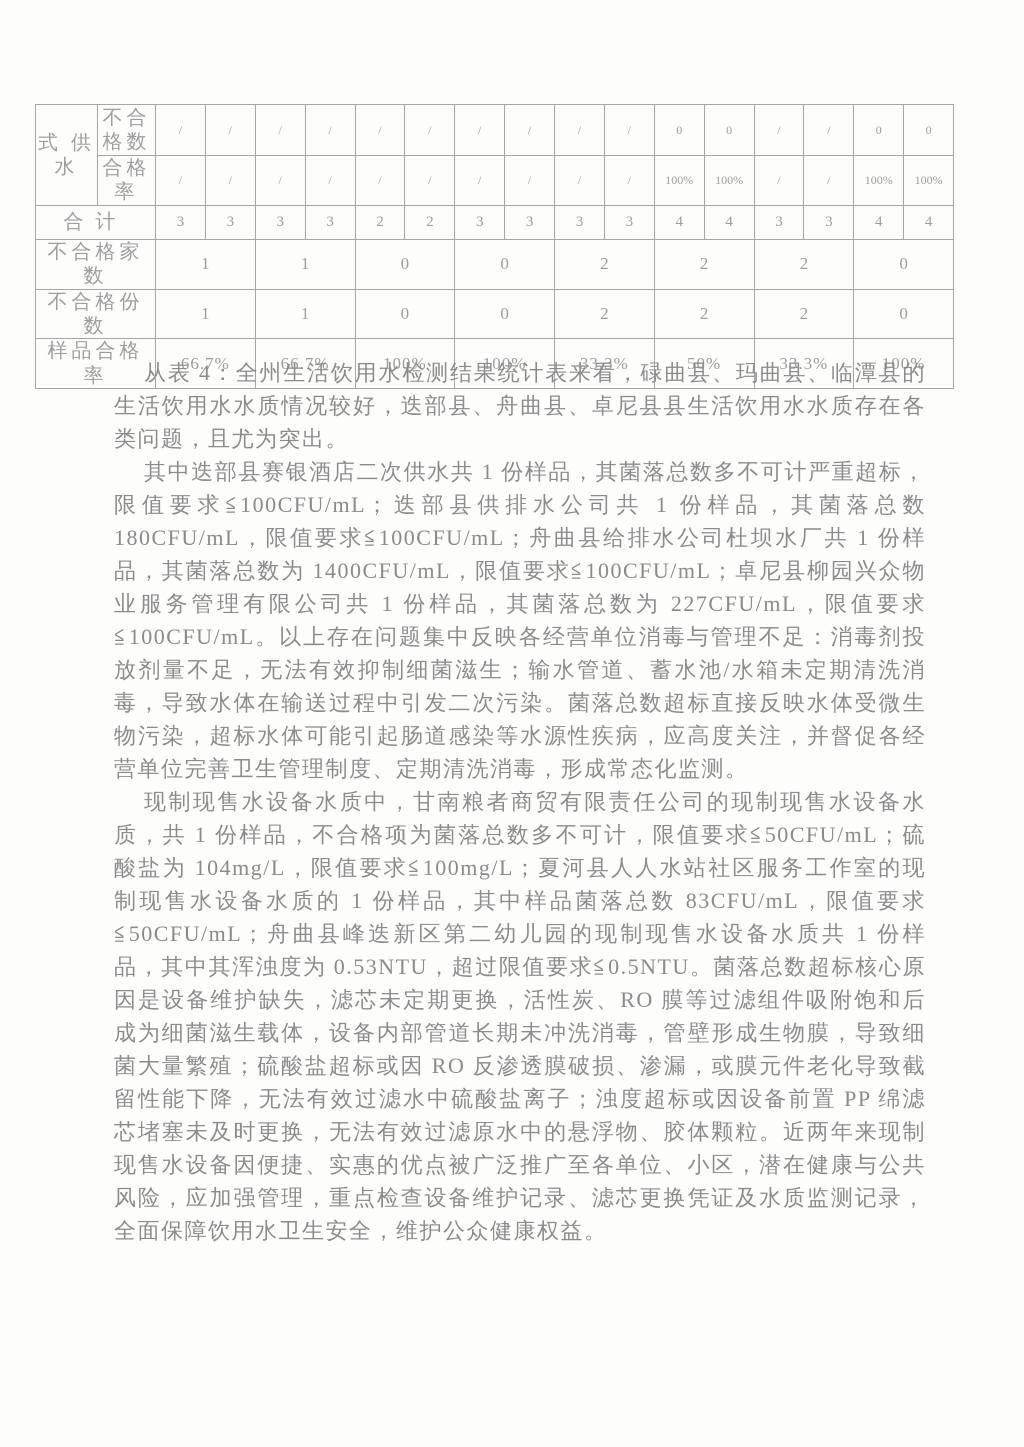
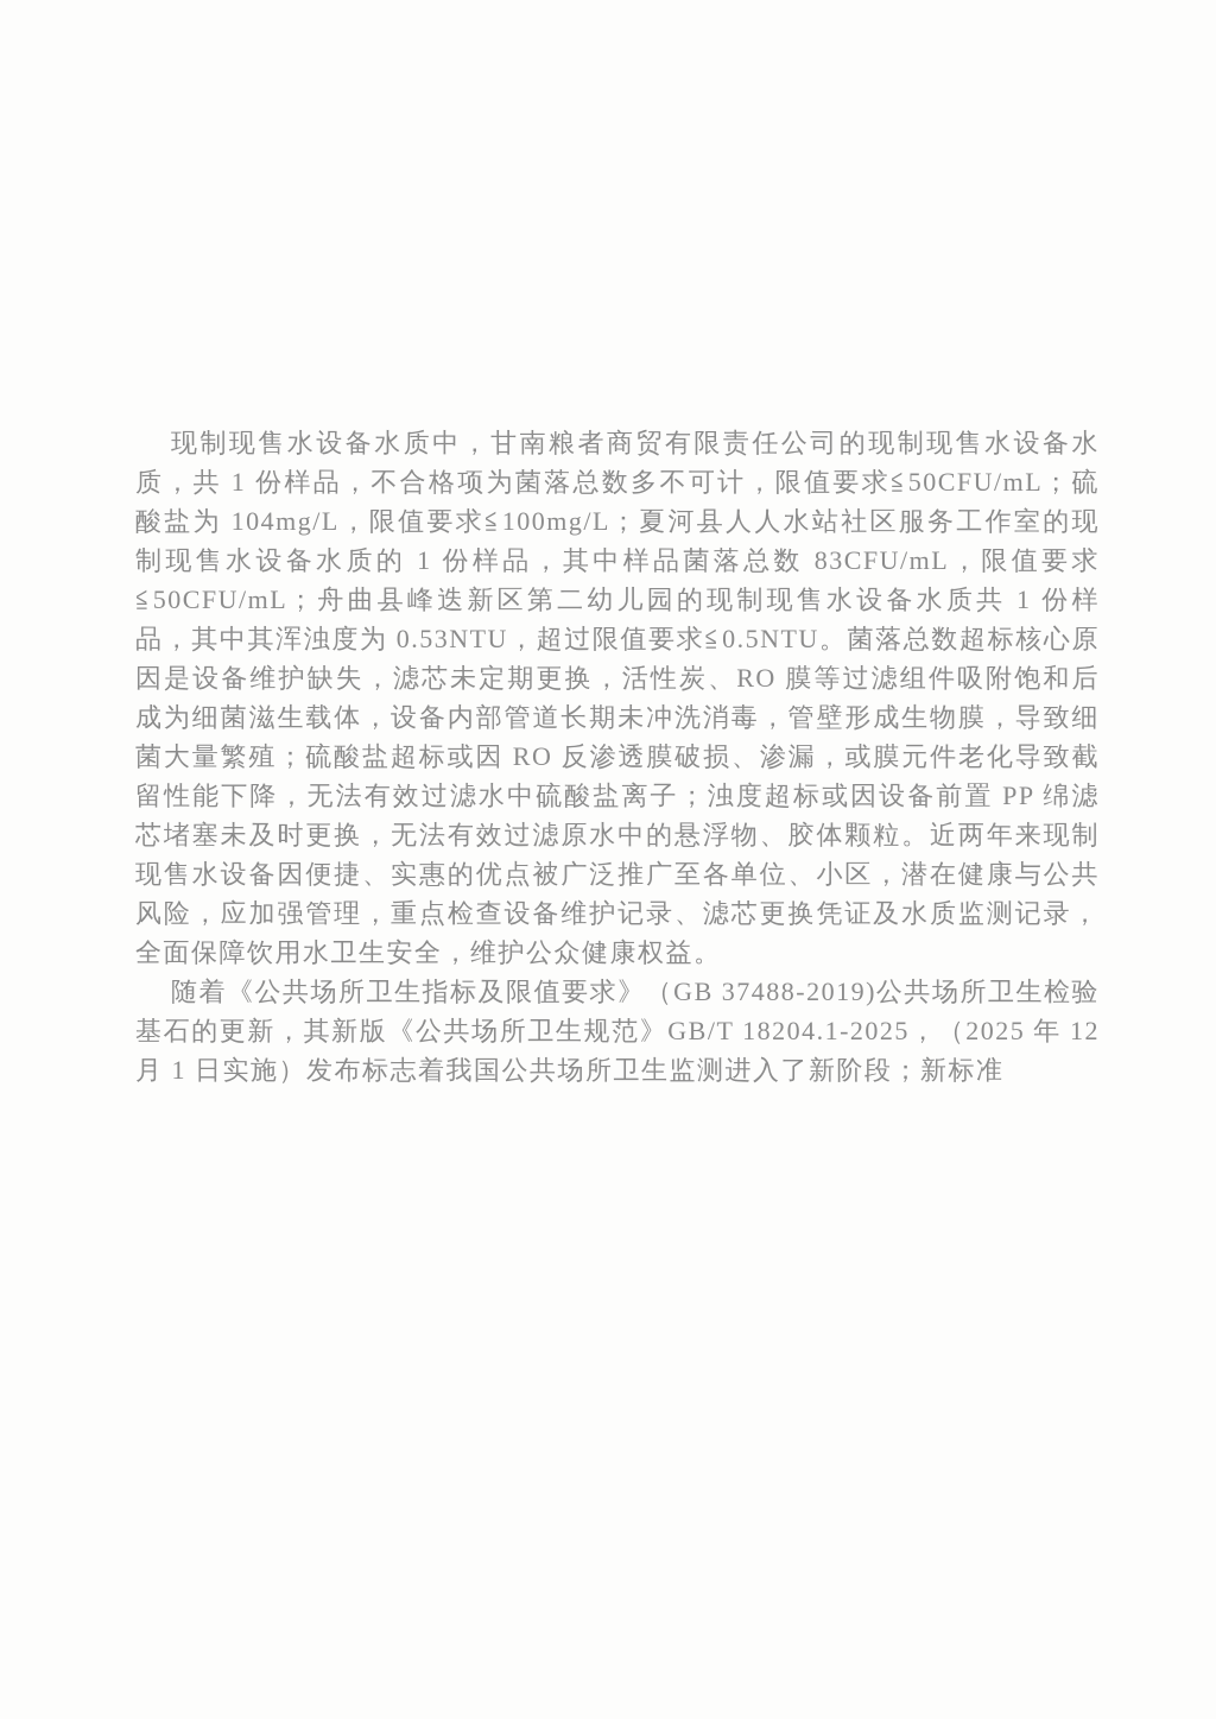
- 式 供水	不合格数	/	/	/	/	/	/	/	/	/	/	0	0	/	/	0	0
- 合格率	/	/	/	/	/	/	/	/	/	/	100%	100%	/	/	100%	100%
- 合计	3	3	3	3	2	2	3	3	3	3	4	4	3	3	4	4
- 不合格家数	1	1	0	0	2	2	2	0
- 不合格份数	1	1	0	0	2	2	2	0
- 样品合格率	66.7%	66.7%	100%	100%	33.3%	50%	33.3%	100%
- 从表 4：全州生活饮用水检测结果统计表来看，碌曲县、玛曲县、临潭县的生活饮用水水质情况较好，迭部县、舟曲县、卓尼县县生活饮用水水质存在各类问题，且尤为突出。
- 其中迭部县赛银酒店二次供水共 1 份样品，其菌落总数多不可计严重超标，限值要求≦100CFU/mL；迭部县供排水公司共 1 份样品，其菌落总数 180CFU/mL，限值要求≦100CFU/mL；舟曲县给排水公司杜坝水厂共 1 份样品，其菌落总数为 1400CFU/mL，限值要求≦100CFU/mL；卓尼县柳园兴众物业服务管理有限公司共 1 份样品，其菌落总数为 227CFU/mL，限值要求≦100CFU/mL。以上存在问题集中反映各经营单位消毒与管理不足：消毒剂投放剂量不足，无法有效抑制细菌滋生；输水管道、蓄水池/水箱未定期清洗消毒，导致水体在输送过程中引发二次污染。菌落总数超标直接反映水体受微生物污染，超标水体可能引起肠道感染等水源性疾病，应高度关注，并督促各经营单位完善卫生管理制度、定期清洗消毒，形成常态化监测。
  现制现售水设备水质中，甘南粮者商贸有限责任公司的现制现售水设备水质，共 1 份样品，不合格项为菌落总数多不可计，限值要求≦50CFU/mL；硫酸盐为 104mg/L，限值要求≦100mg/L；夏河县人人水站社区服务工作室的现制现售水设备水质的 1 份样品，其中样品菌落总数 83CFU/mL，限值要求≦50CFU/mL；舟曲县峰迭新区第二幼儿园的现制现售水设备水质共 1 份样品，其中其浑浊度为 0.53NTU，超过限值要求≦0.5NTU。菌落总数超标核心原因是设备维护缺失，滤芯未定期更换，活性炭、RO 膜等过滤组件吸附饱和后成为细菌滋生载体，设备内部管道长期未冲洗消毒，管壁形成生物膜，导致细菌大量繁殖；硫酸盐超标或因 RO 反渗透膜破损、渗漏，或膜元件老化导致截留性能下降，无法有效过滤水中硫酸盐离子；浊度超标或因设备前置 PP 绵滤芯堵塞未及时更换，无法有效过滤原水中的悬浮物、胶体颗粒。近两年来现制现售水设备因便捷、实惠的优点被广泛推广至各单位、小区，潜在健康与公共风险，应加强管理，重点检查设备维护记录、滤芯更换凭证及水质监测记录，全面保障饮用水卫生安全，维护公众健康权益。
+ 随着《公共场所卫生指标及限值要求》（GB 37488-2019)公共场所卫生检验基石的更新，其新版《公共场所卫生规范》GB/T 18204.1-2025，（2025 年 12 月 1 日实施）发布标志着我国公共场所卫生监测进入了新阶段；新标准
